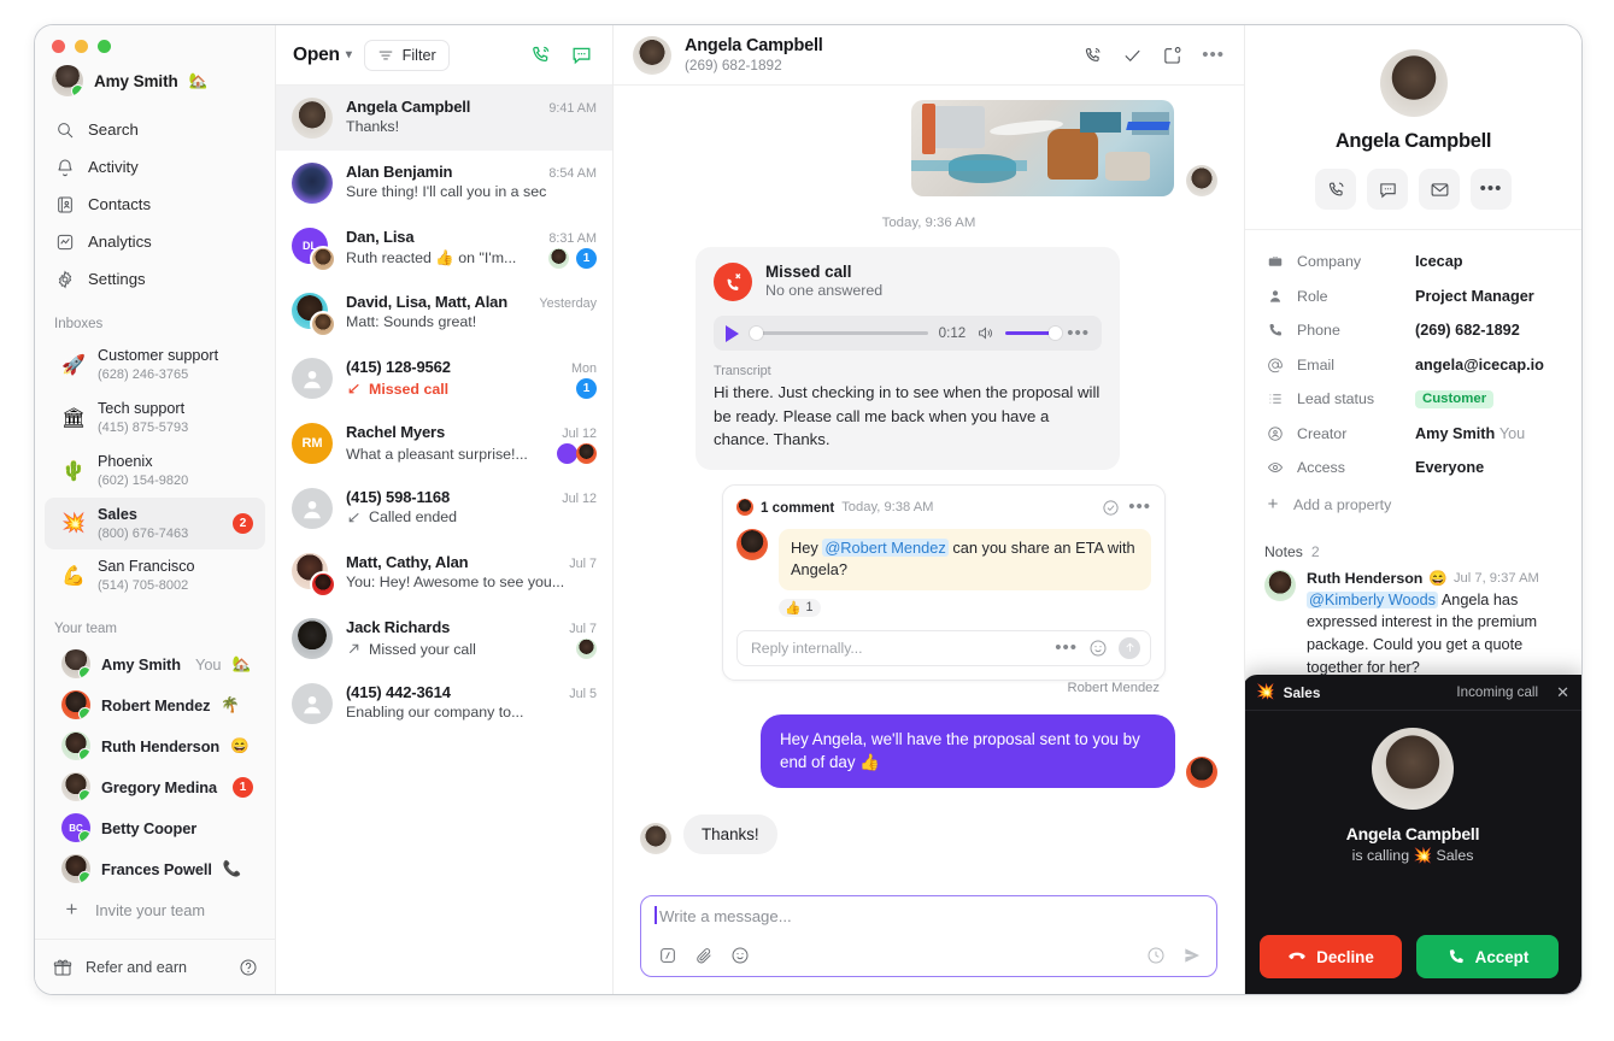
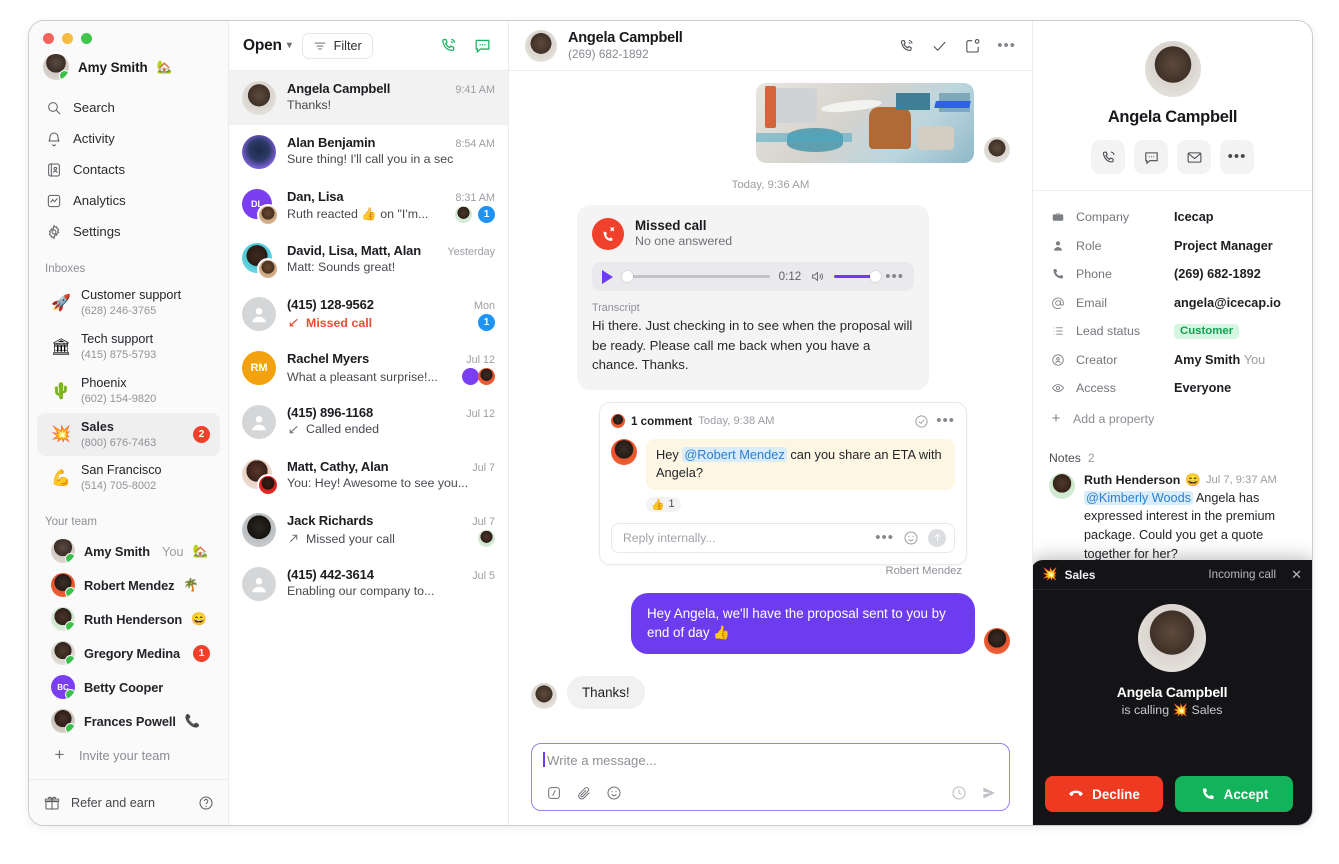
  Amy Smith
  🏡
  Search
  Activity
  Contacts
  Analytics
  Settings
  Inboxes
  🚀
  Customer support
  (628) 246-3765
  🏛
  Tech support
  (415) 875-5793
  🌵
  Phoenix
  (602) 154-9820
  💥
  Sales
  (800) 676-7463
  2
  💪
  San Francisco
  (514) 705-8002
  Your team
  Amy Smith
  You
  🏡
  Robert Mendez
  🌴
  Ruth Henderson
  😄
  Gregory Medina
  1
  BC
  Betty Cooper
  Frances Powell
  📞
  +
  Invite your team
  Refer and earn
  Open
  ▾
  Filter
  Angela Campbell
  9:41 AM
  Thanks!
  Alan Benjamin
  8:54 AM
  Sure thing! I'll call you in a sec
  DL
  Dan, Lisa
  8:31 AM
  Ruth reacted 👍 on "I'm...
  1
  David, Lisa, Matt, Alan
  Yesterday
  Matt: Sounds great!
  (415) 128-9562
  Mon
  Missed call
  1
  RM
  Rachel Myers
  Jul 12
  What a pleasant surprise!...
- (415) 598-1168
+ (415) 896-1168
  Jul 12
  Called ended
  Matt, Cathy, Alan
  Jul 7
  You: Hey! Awesome to see you...
  Jack Richards
  Jul 7
  Missed your call
  (415) 442-3614
  Jul 5
  Enabling our company to...
  Angela Campbell
  (269) 682-1892
  •••
  Today, 9:36 AM
  Missed call
  No one answered
  0:12
  •••
  Transcript
  Hi there. Just checking in to see when the proposal will be ready. Please call me back when you have a chance. Thanks.
  1 comment
  Today, 9:38 AM
  •••
  Hey @Robert Mendez can you share an ETA with Angela?
  👍
  1
  Reply internally...
  •••
  Robert Mendez
  Hey Angela, we'll have the proposal sent to you by end of day 👍
  Thanks!
  Write a message...
  Angela Campbell
  •••
  Company
  Icecap
  Role
  Project Manager
  Phone
  (269) 682-1892
  Email
  angela@icecap.io
  Lead status
  Customer
  Creator
  Amy Smith You
  Access
  Everyone
  +
  Add a property
  Notes
  2
  Ruth Henderson
  😄
  Jul 7, 9:37 AM
  @Kimberly Woods Angela has expressed interest in the premium package. Could you get a quote together for her?
  💥
  Sales
  Incoming call
  ✕
  Angela Campbell
  is calling 💥 Sales
  Decline
  Accept
